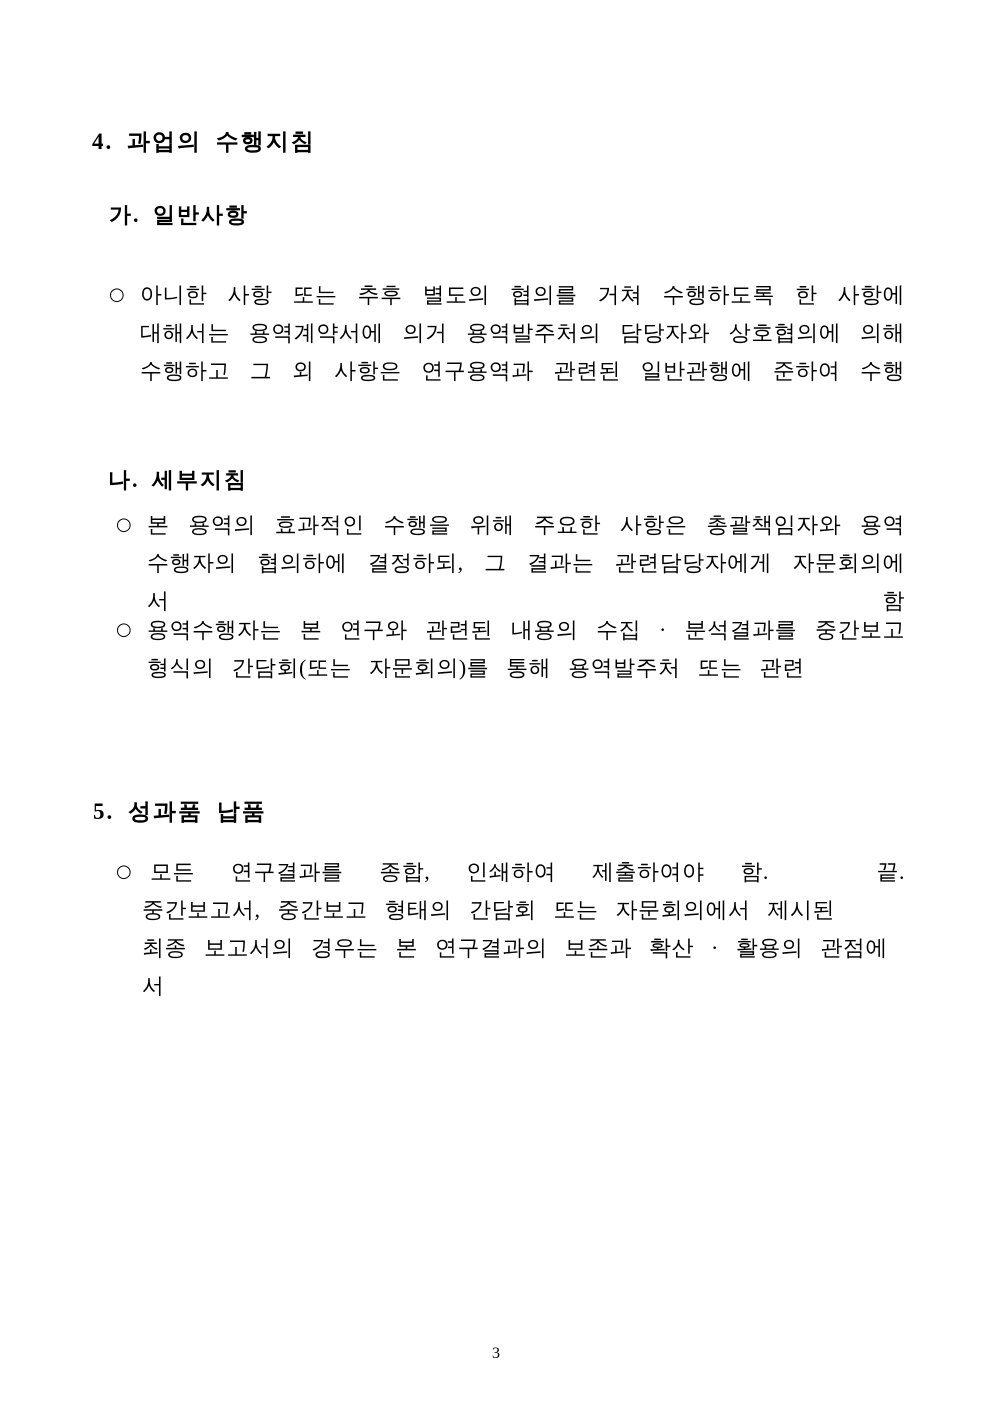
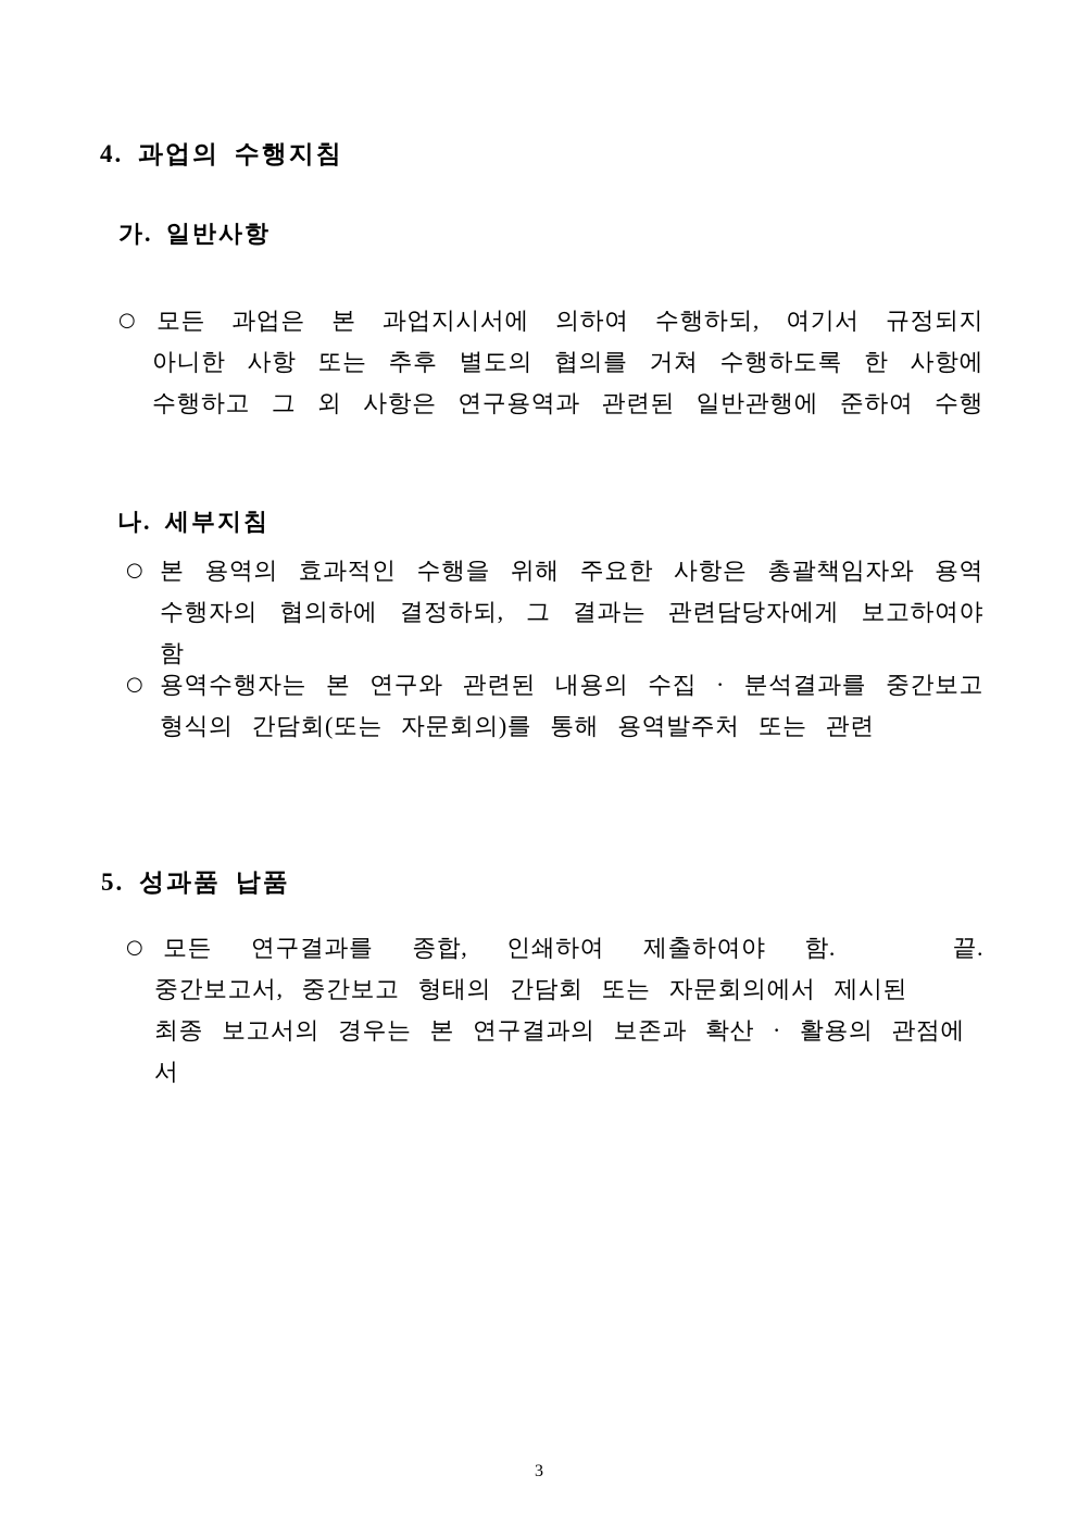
  4. 과업의 수행지침
  가. 일반사항
  ○
+ 모든 과업은 본 과업지시서에 의하여 수행하되, 여기서 규정되지
  아니한 사항 또는 추후 별도의 협의를 거쳐 수행하도록 한 사항에
- 대해서는 용역계약서에 의거 용역발주처의 담당자와 상호협의에 의해
  수행하고 그 외 사항은 연구용역과 관련된 일반관행에 준하여 수행
  나. 세부지침
  ○
  본 용역의 효과적인 수행을 위해 주요한 사항은 총괄책임자와 용역
- 수행자의 협의하에 결정하되, 그 결과는 관련담당자에게 자문회의에서 함
+ 수행자의 협의하에 결정하되, 그 결과는 관련담당자에게 보고하여야 함
  ○
  용역수행자는 본 연구와 관련된 내용의 수집 · 분석결과를 중간보고
  형식의 간담회(또는 자문회의)를 통해 용역발주처 또는 관련
  5. 성과품 납품
  ○
  모든 연구결과를 종합, 인쇄하여 제출하여야 함. 끝.
  중간보고서, 중간보고 형태의 간담회 또는 자문회의에서 제시된
  최종 보고서의 경우는 본 연구결과의 보존과 확산 · 활용의 관점에서
  3
